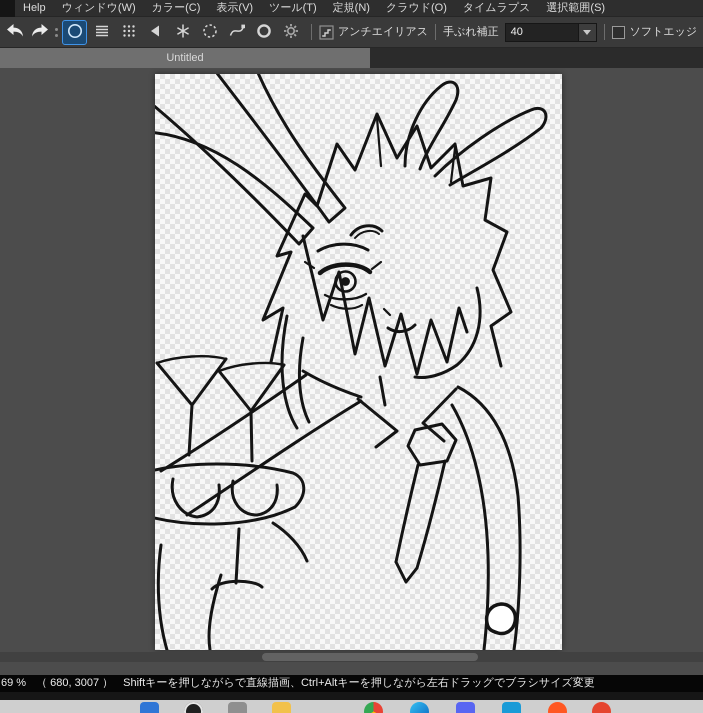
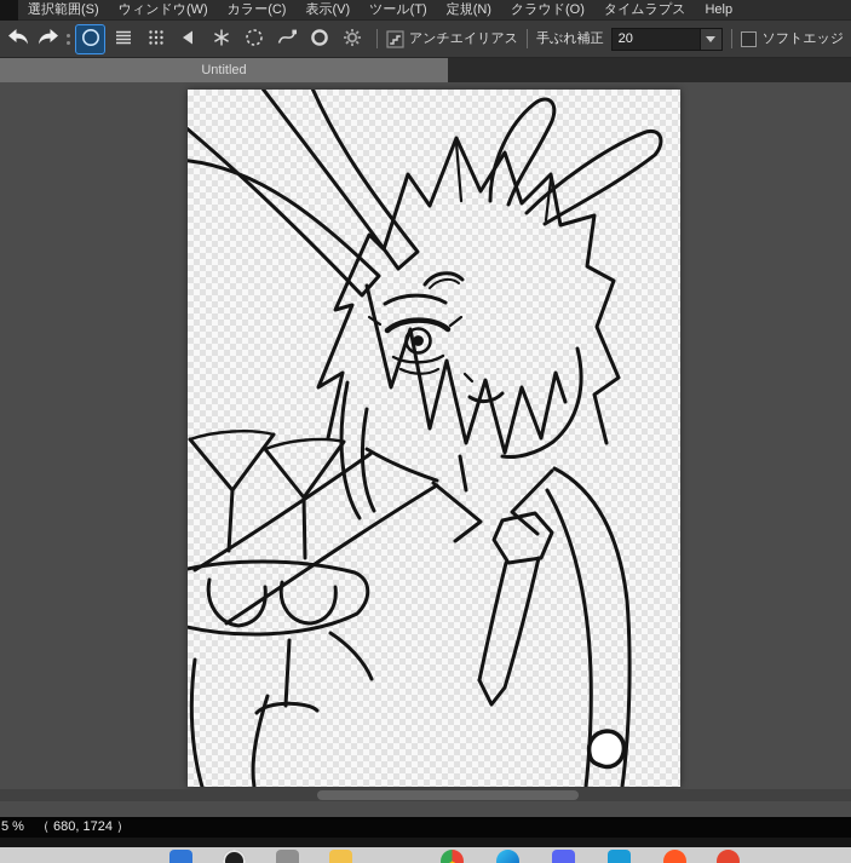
- Help
+ 選択範囲(S)
  ウィンドウ(W)
  カラー(C)
  表示(V)
  ツール(T)
  定規(N)
  クラウド(O)
  タイムラプス
- 選択範囲(S)
+ Help
  アンチエイリアス
  手ぶれ補正
- 40
+ 20
  ソフトエッジ
  Untitled
- 69 %
+ 5 %
- （ 680, 3007 ）
+ （ 680, 1724 ）
- Shiftキーを押しながらで直線描画、Ctrl+Altキーを押しながら左右ドラッグでブラシサイズ変更
